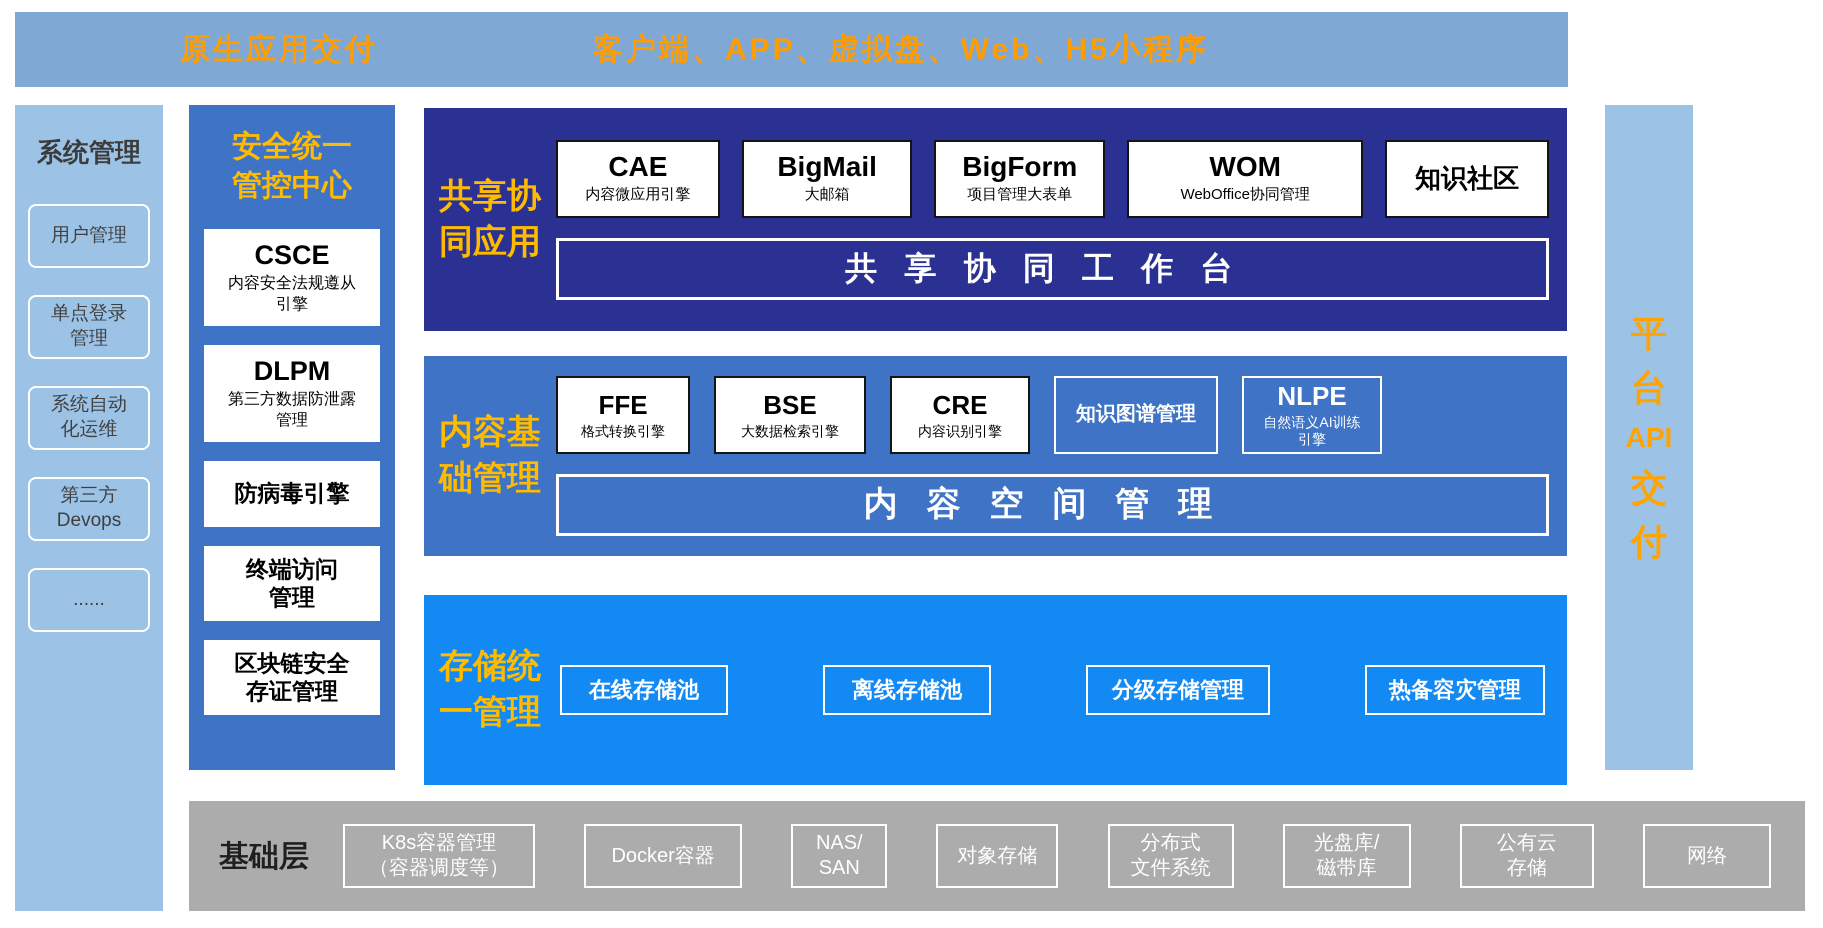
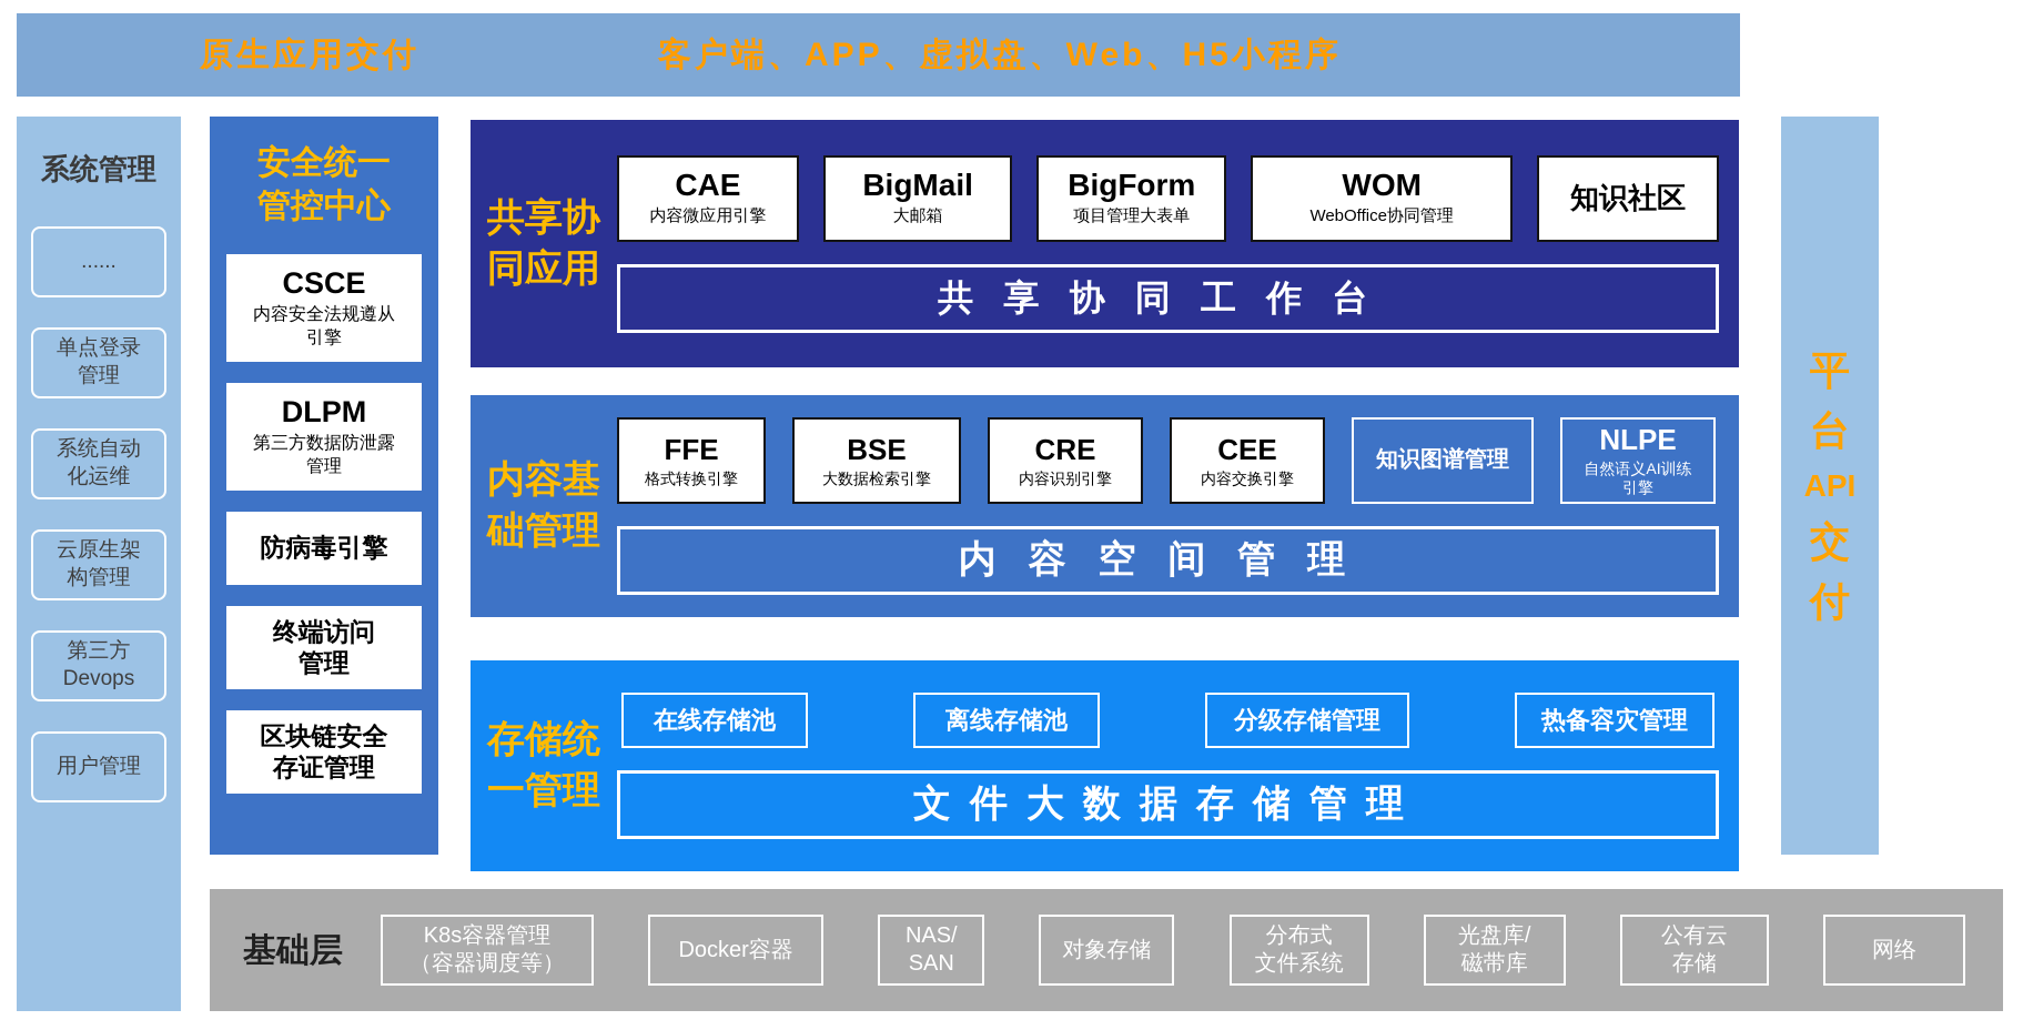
  原生应用交付
  客户端、APP、虚拟盘、Web、H5小程序
  系统管理
- 用户管理
+ ......
  单点登录
  管理
  系统自动
  化运维
+ 云原生架
+ 构管理
  第三方
  Devops
- ......
+ 用户管理
  安全统一
  管控中心
  CSCE
  内容安全法规遵从
  引擎
  DLPM
  第三方数据防泄露
  管理
  防病毒引擎
  终端访问
  管理
  区块链安全
  存证管理
  共享协
  同应用
  CAE
  内容微应用引擎
  BigMail
  大邮箱
  BigForm
  项目管理大表单
  WOM
  WebOffice协同管理
  知识社区
  共享协同工作台
  内容基
  础管理
  FFE
  格式转换引擎
  BSE
  大数据检索引擎
  CRE
  内容识别引擎
+ CEE
+ 内容交换引擎
  知识图谱管理
  NLPE
  自然语义AI训练
  引擎
  内容空间管理
  存储统
  一管理
  在线存储池
  离线存储池
  分级存储管理
  热备容灾管理
+ 文件大数据存储管理
  平
  台
  API
  交
  付
  基础层
  K8s容器管理
  （容器调度等）
  Docker容器
  NAS/
  SAN
  对象存储
  分布式
  文件系统
  光盘库/
  磁带库
  公有云
  存储
  网络
